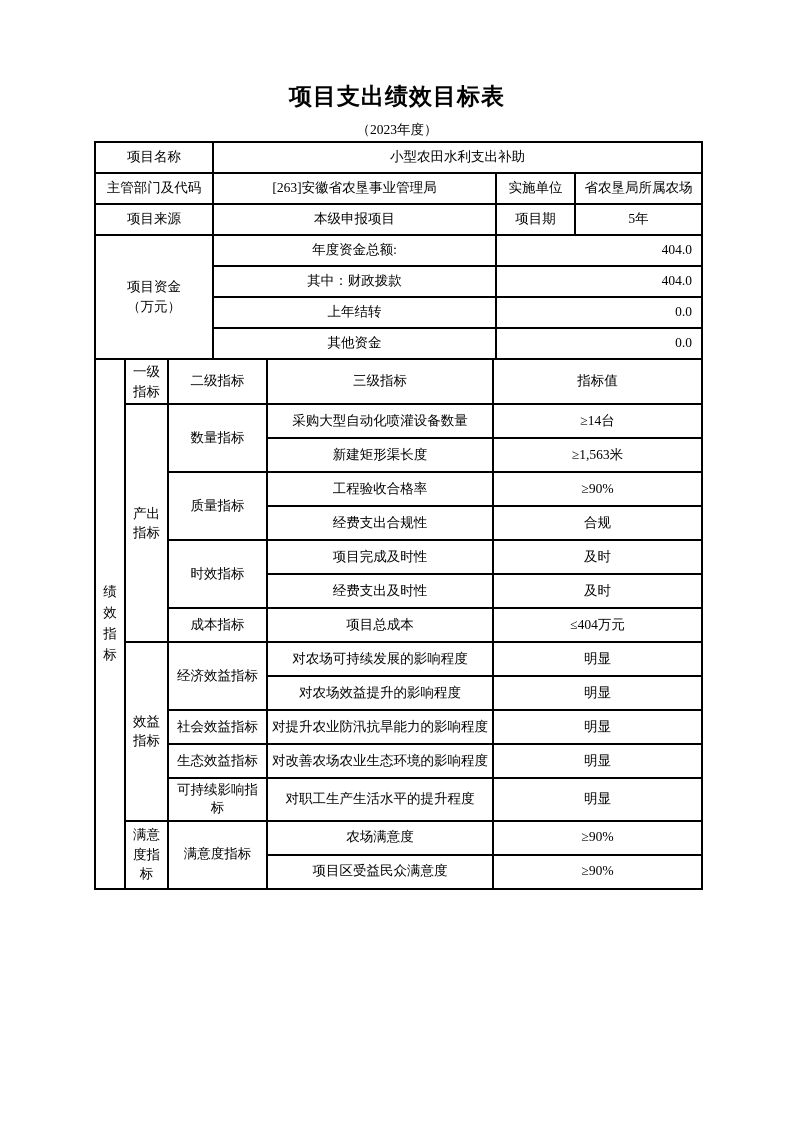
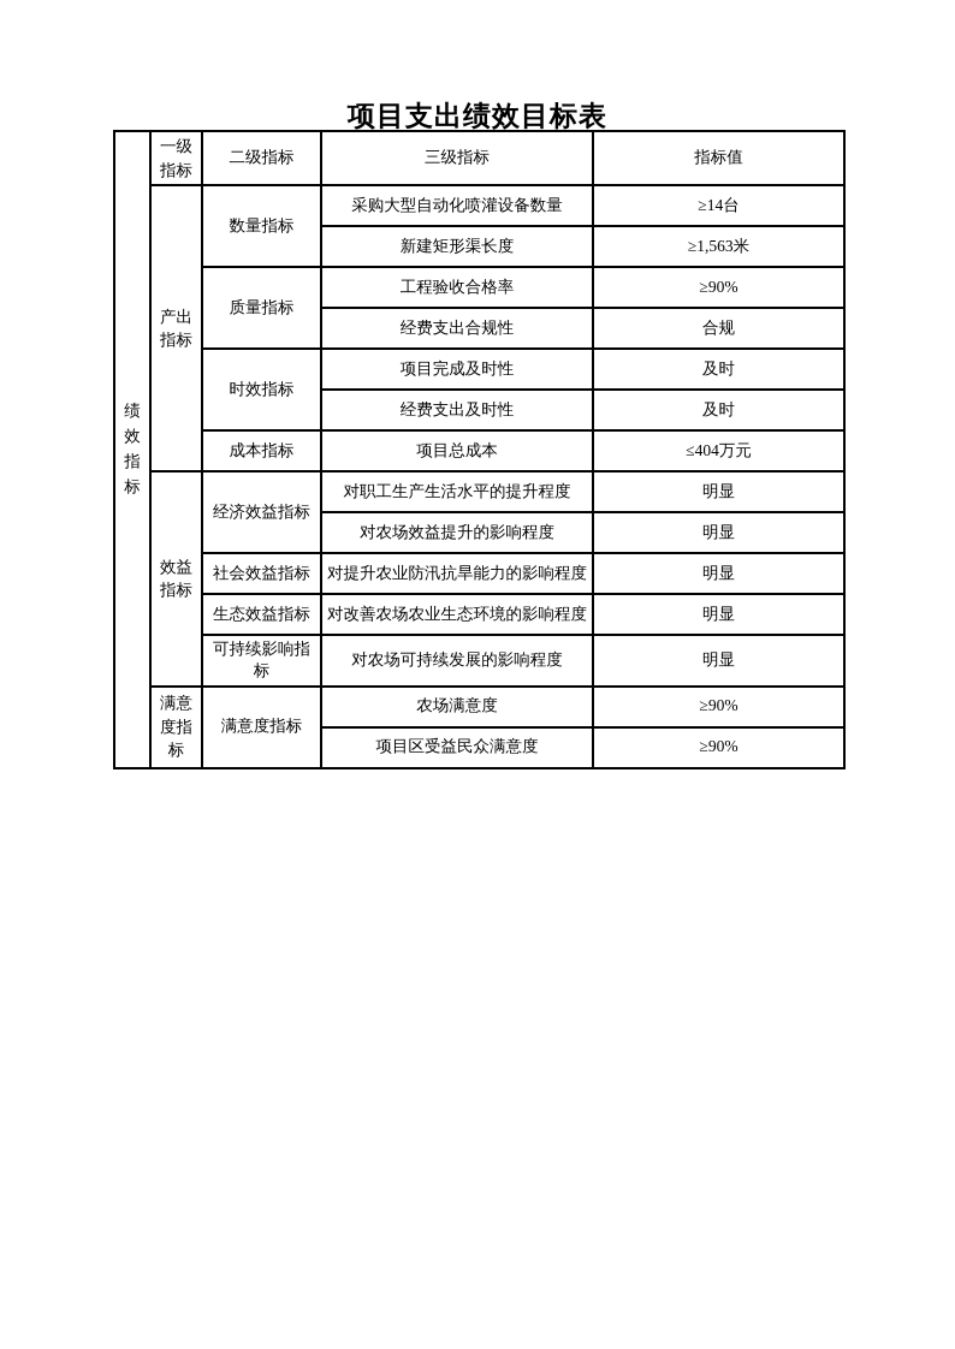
  项目支出绩效目标表
- （2023年度）
- 项目名称	小型农田水利支出补助
- 主管部门及代码	[263]安徽省农垦事业管理局	实施单位	省农垦局所属农场
- 项目来源	本级申报项目	项目期	5年
- 项目资金 （万元）	年度资金总额:	404.0
- 其中：财政拨款	404.0
- 上年结转	0.0
- 其他资金	0.0
  绩效指标	一级指标	二级指标	三级指标	指标值
  产出指标	数量指标	采购大型自动化喷灌设备数量	≥14台
  新建矩形渠长度	≥1,563米
  质量指标	工程验收合格率	≥90%
  经费支出合规性	合规
  时效指标	项目完成及时性	及时
  经费支出及时性	及时
  成本指标	项目总成本	≤404万元
- 效益指标	经济效益指标	对农场可持续发展的影响程度	明显
+ 效益指标	经济效益指标	对职工生产生活水平的提升程度	明显
  对农场效益提升的影响程度	明显
  社会效益指标	对提升农业防汛抗旱能力的影响程度	明显
  生态效益指标	对改善农场农业生态环境的影响程度	明显
- 可持续影响指标	对职工生产生活水平的提升程度	明显
+ 可持续影响指标	对农场可持续发展的影响程度	明显
  满意度指标	满意度指标	农场满意度	≥90%
  项目区受益民众满意度	≥90%
